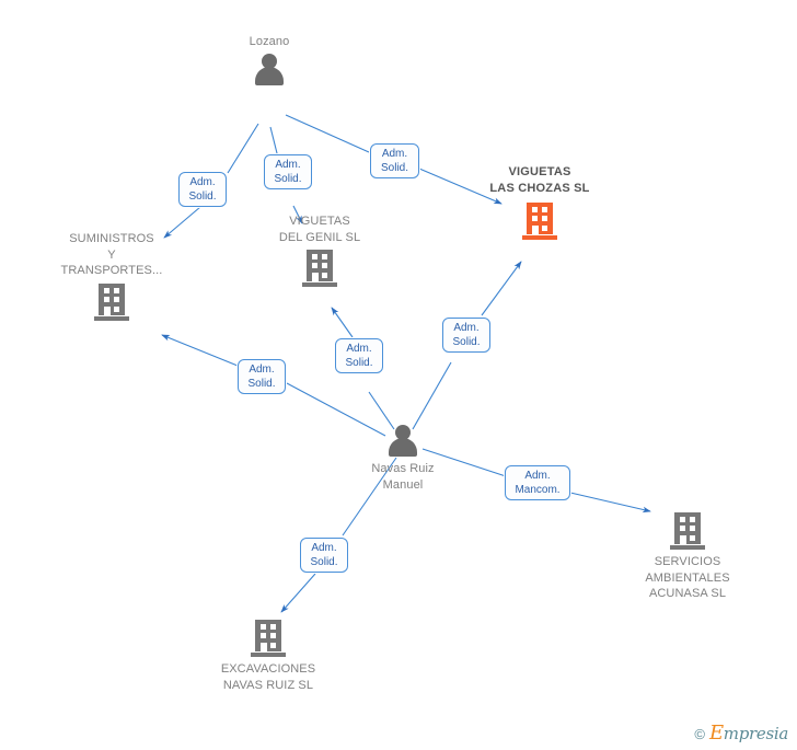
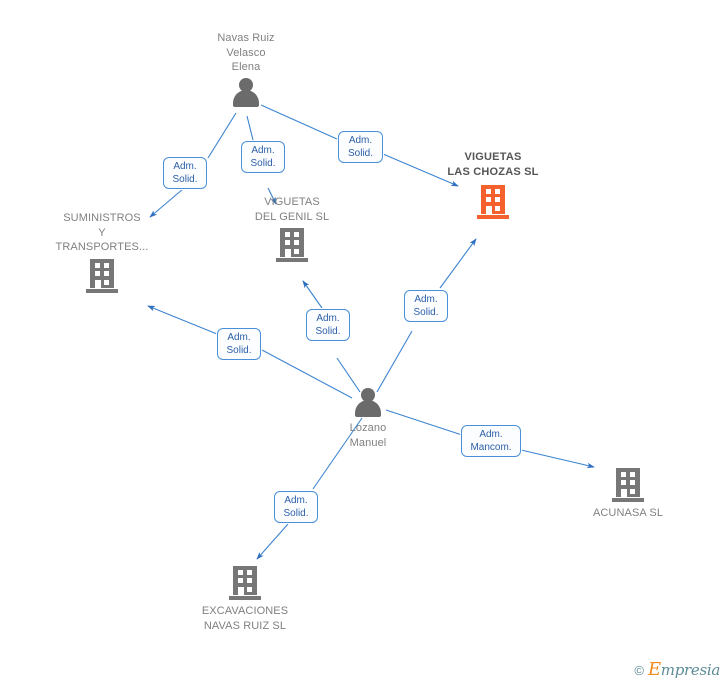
- Lozano
+ Navas Ruiz
+ Velasco
+ Elena
- Navas Ruiz
+ Lozano
  Manuel
  SUMINISTROS
  Y
  TRANSPORTES...
  VIGUETAS
  DEL GENIL SL
  VIGUETAS
  LAS CHOZAS SL
- SERVICIOS
- AMBIENTALES
  ACUNASA SL
  EXCAVACIONES
  NAVAS RUIZ SL
  Adm.
  Solid.
  Adm.
  Solid.
  Adm.
  Solid.
  Adm.
  Solid.
  Adm.
  Solid.
  Adm.
  Solid.
  Adm.
  Mancom.
  Adm.
  Solid.
  ©
  Empresia
